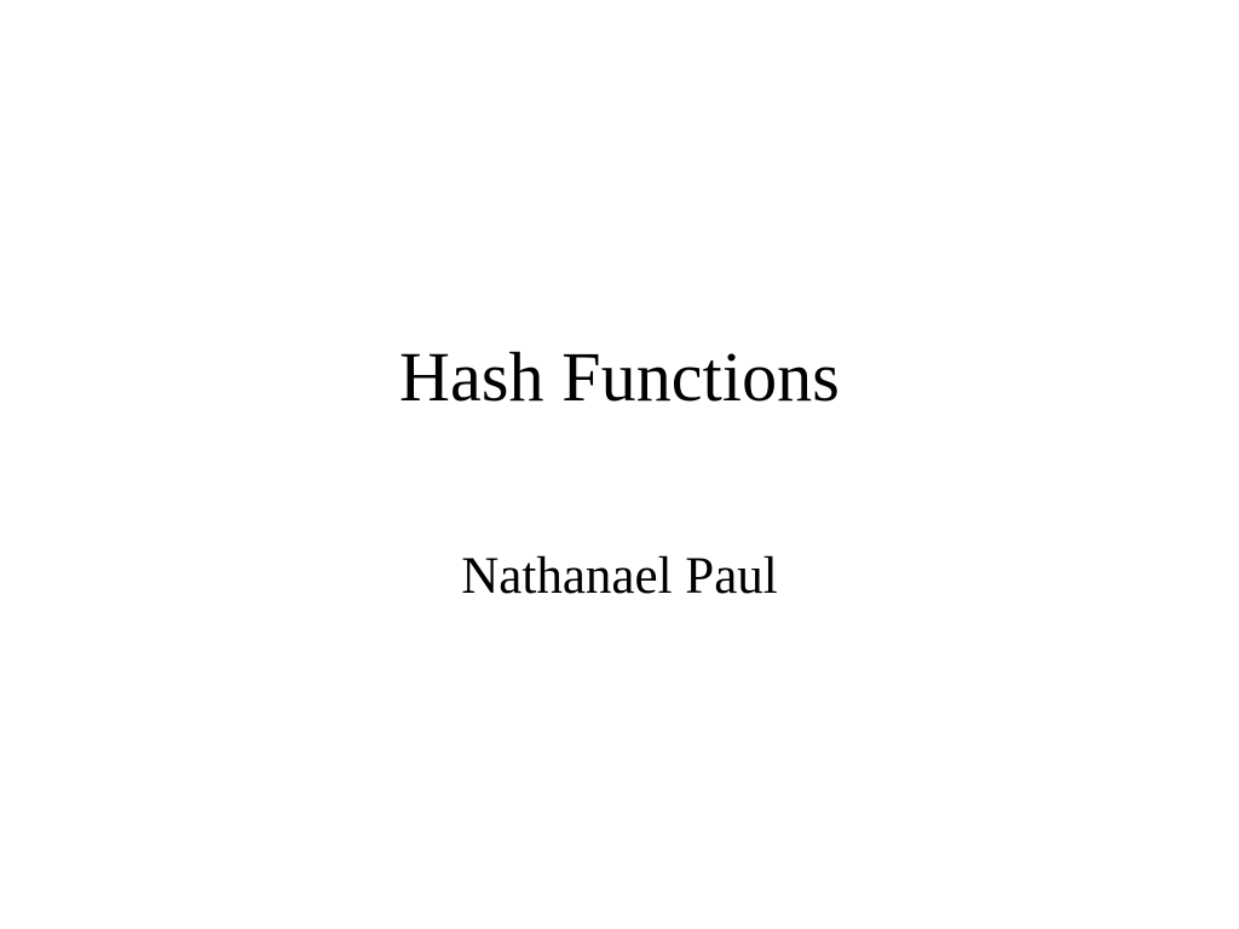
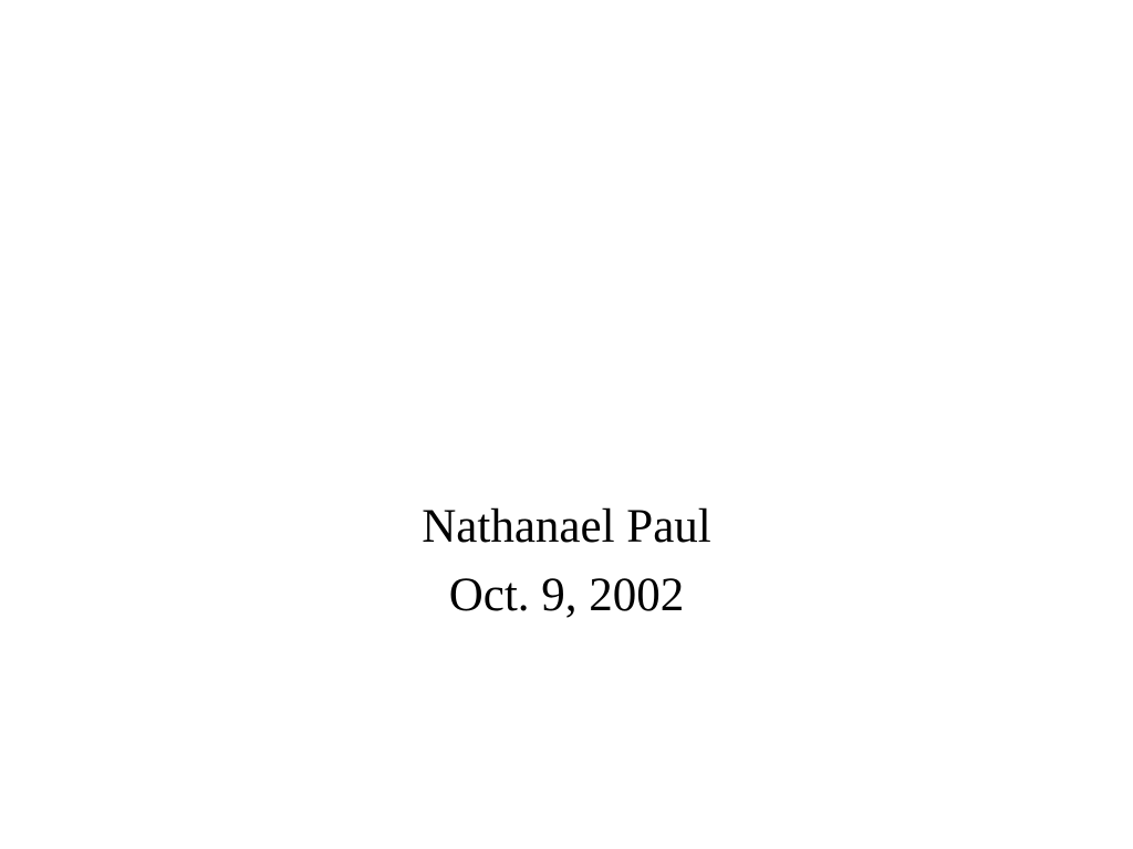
- Hash Functions
  Nathanael Paul
+ Oct. 9, 2002
